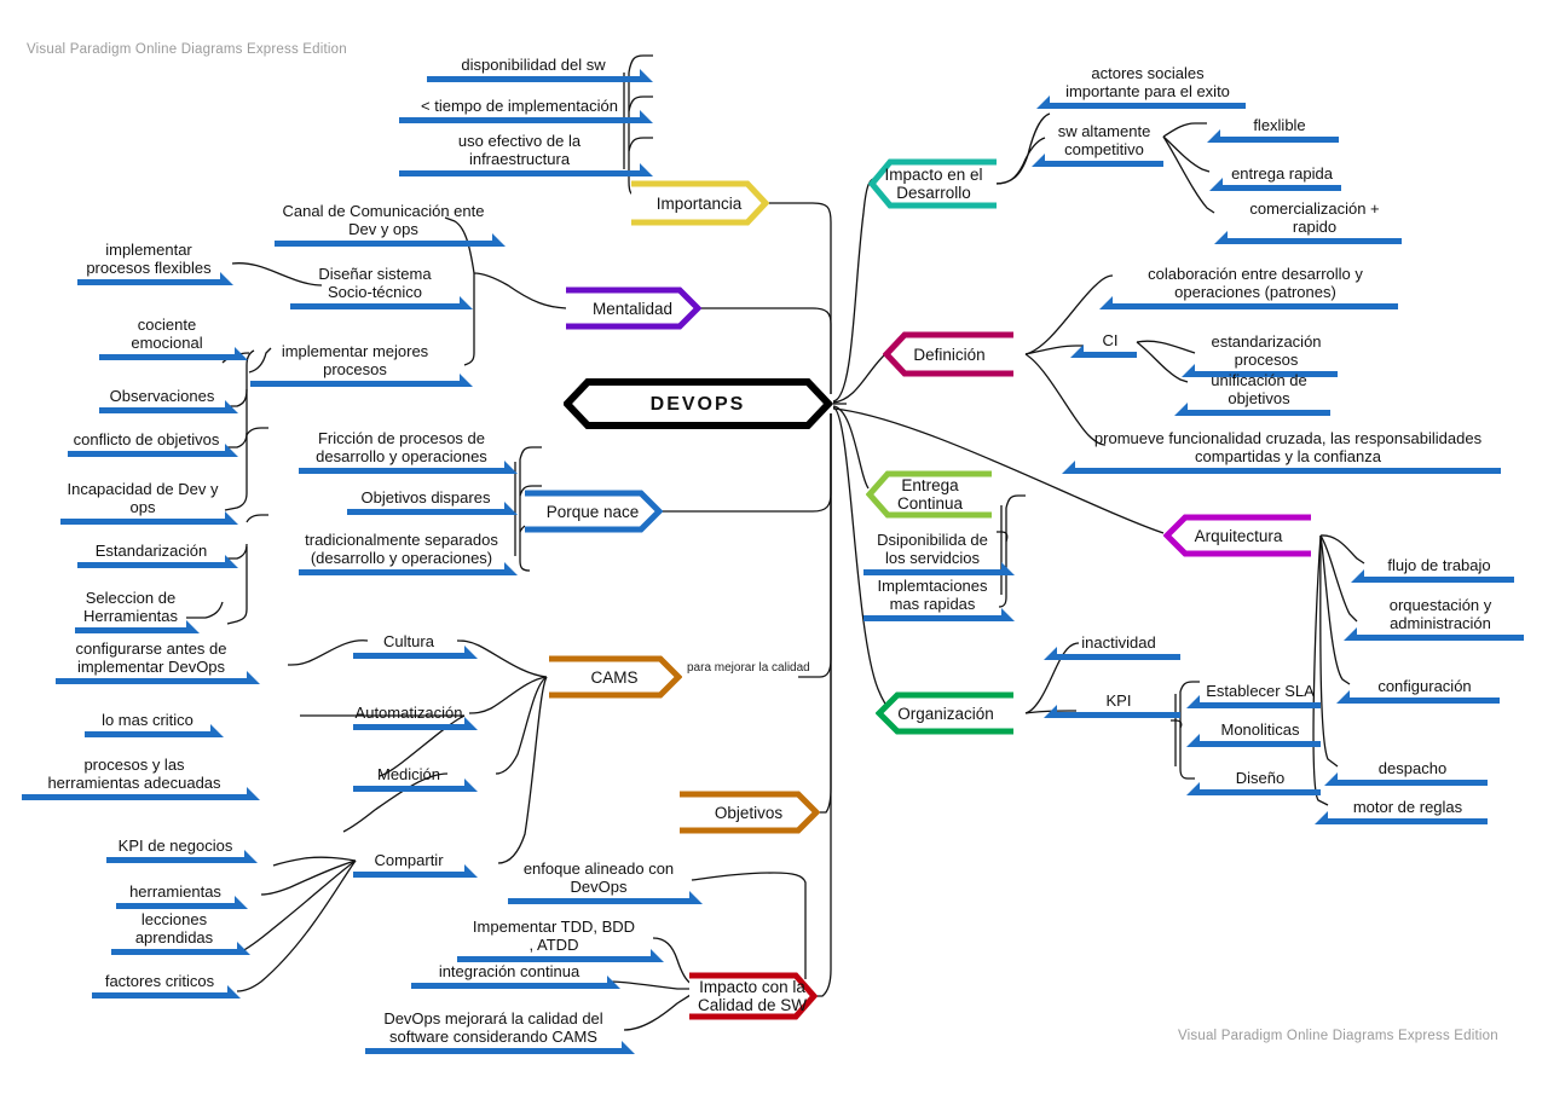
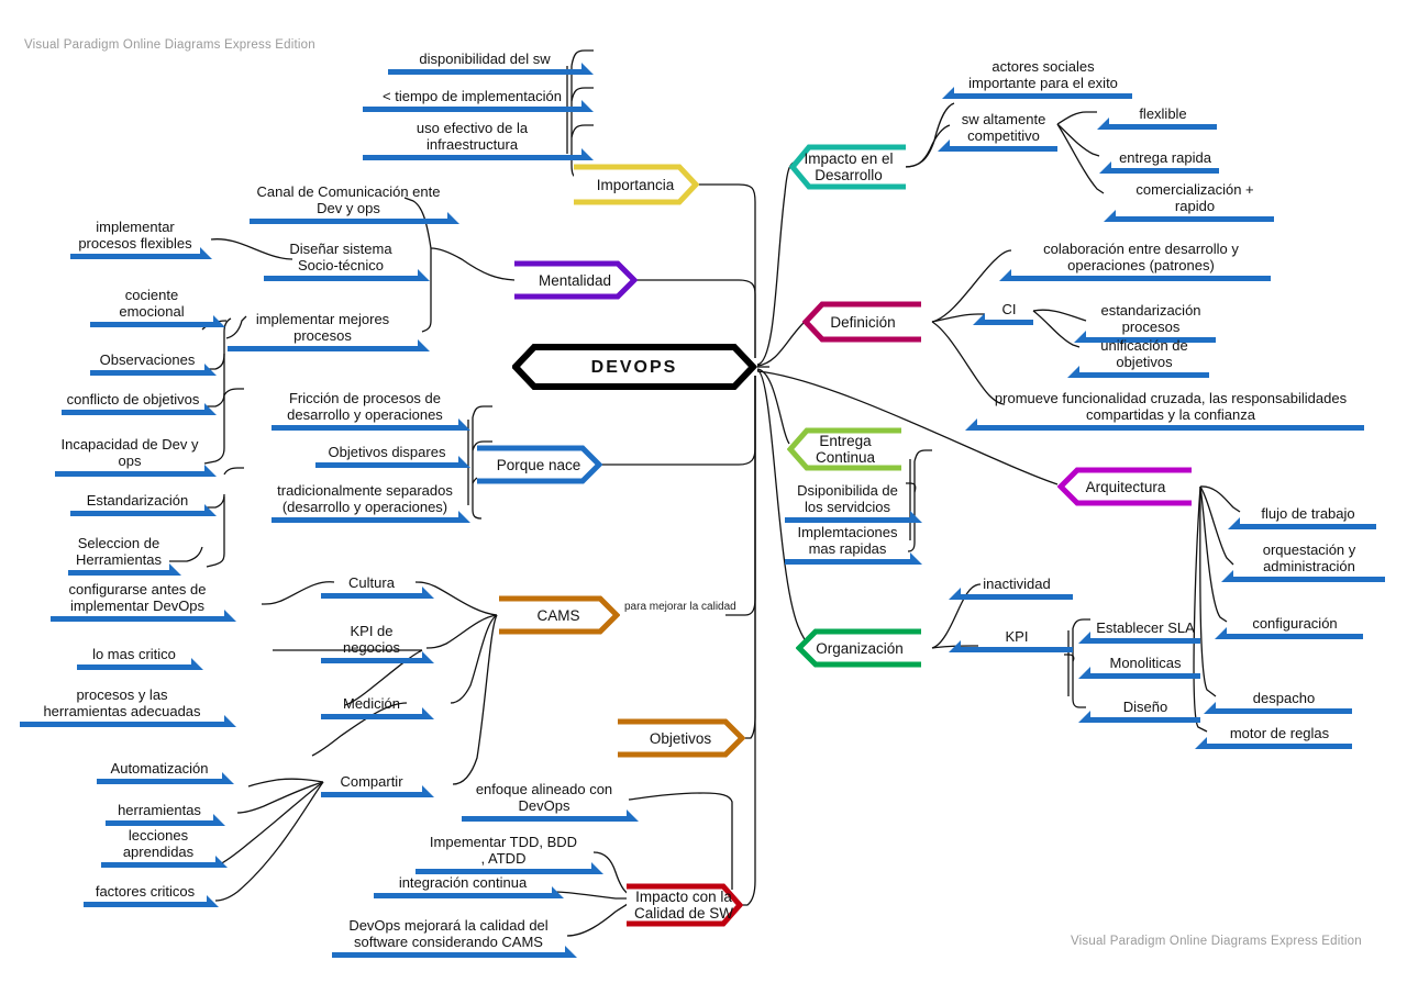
  Visual Paradigm Online Diagrams Express Edition
  Visual Paradigm Online Diagrams Express Edition
  para mejorar la calidad
  DEVOPS
  Importancia
  Mentalidad
  Porque nace
  CAMS
  Objetivos
  Impacto con la
  Calidad de SW
  Impacto en el
  Desarrollo
  Definición
  Entrega
  Continua
  Organización
  Arquitectura
  disponibilidad del sw
  < tiempo de implementación
  uso efectivo de la
  infraestructura
  Canal de Comunicación ente
  Dev y ops
  Diseñar sistema
  Socio-técnico
  implementar mejores
  procesos
  implementar
  procesos flexibles
  cociente
  emocional
  Observaciones
  conflicto de objetivos
  Incapacidad de Dev y
  ops
  Estandarización
  Seleccion de
  Herramientas
  Fricción de procesos de
  desarrollo y operaciones
  Objetivos dispares
  tradicionalmente separados
  (desarrollo y operaciones)
  Cultura
- Automatización
+ KPI de negocios
  Medición
  Compartir
  configurarse antes de
  implementar DevOps
  lo mas critico
  procesos y las
  herramientas adecuadas
- KPI de negocios
+ Automatización
  herramientas
  lecciones
  aprendidas
  factores criticos
  enfoque alineado con
  DevOps
  Impementar TDD, BDD
  , ATDD
  integración continua
  DevOps mejorará la calidad del
  software considerando CAMS
  actores sociales
  importante para el exito
  sw altamente
  competitivo
  flexlible
  entrega rapida
  comercialización +
  rapido
  colaboración entre desarrollo y
  operaciones (patrones)
  CI
  estandarización
  procesos
  unificación de
  objetivos
  promueve funcionalidad cruzada, las responsabilidades
  compartidas y la confianza
  Dsiponibilida de
  los servidcios
  Implemtaciones
  mas rapidas
  inactividad
  KPI
  Establecer SLA
  Monoliticas
  Diseño
  flujo de trabajo
  orquestación y
  administración
  configuración
  despacho
  motor de reglas
